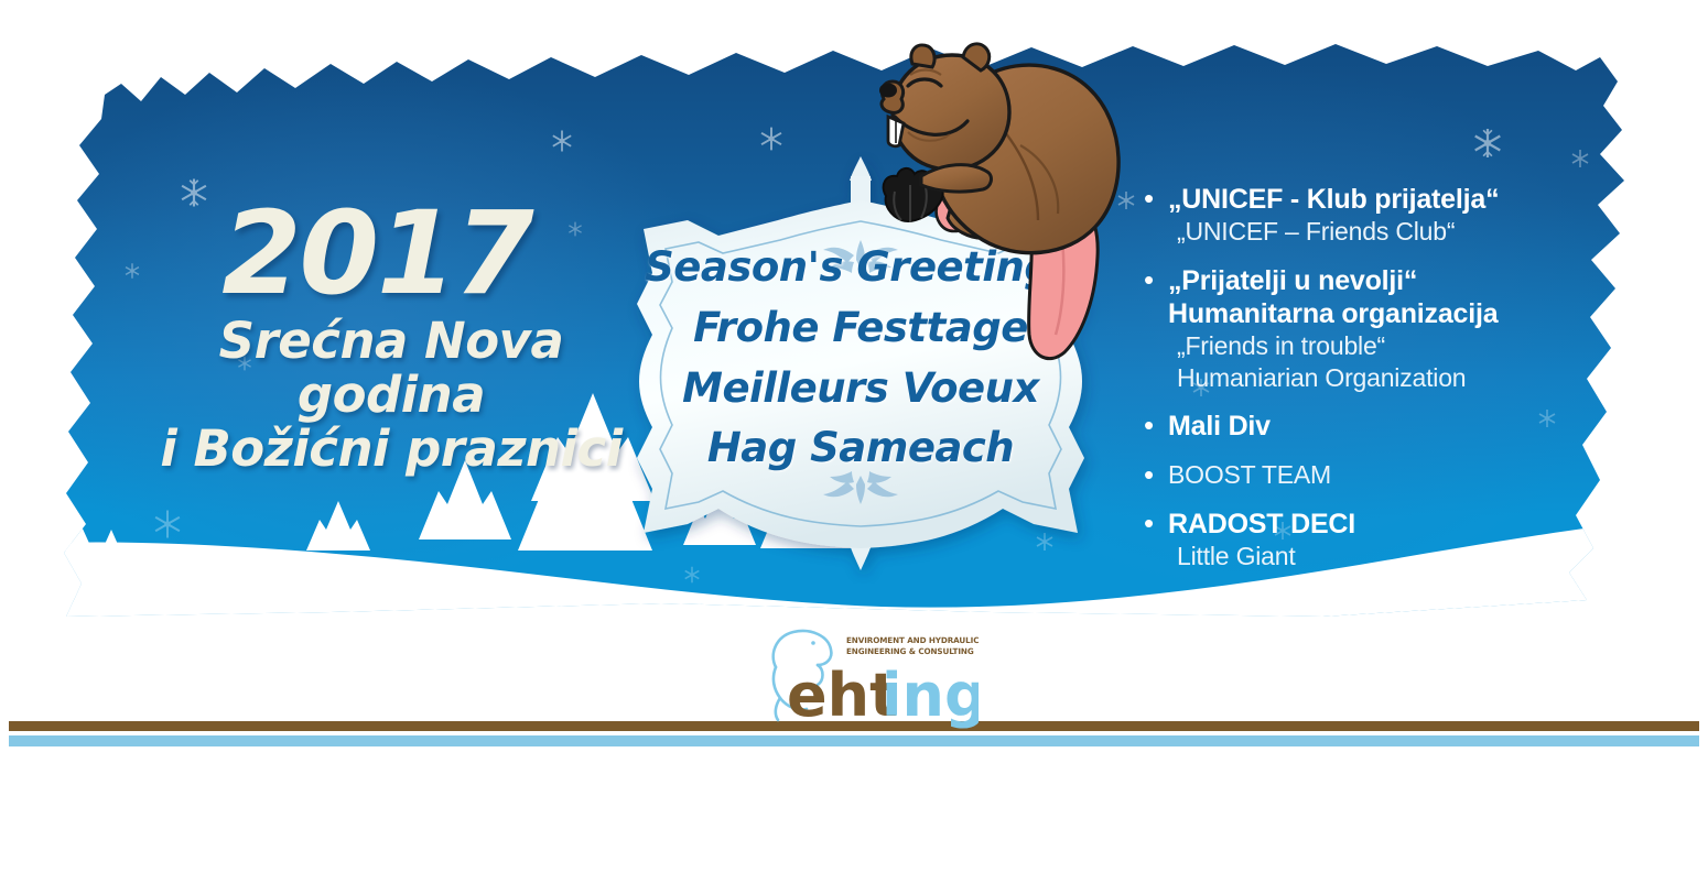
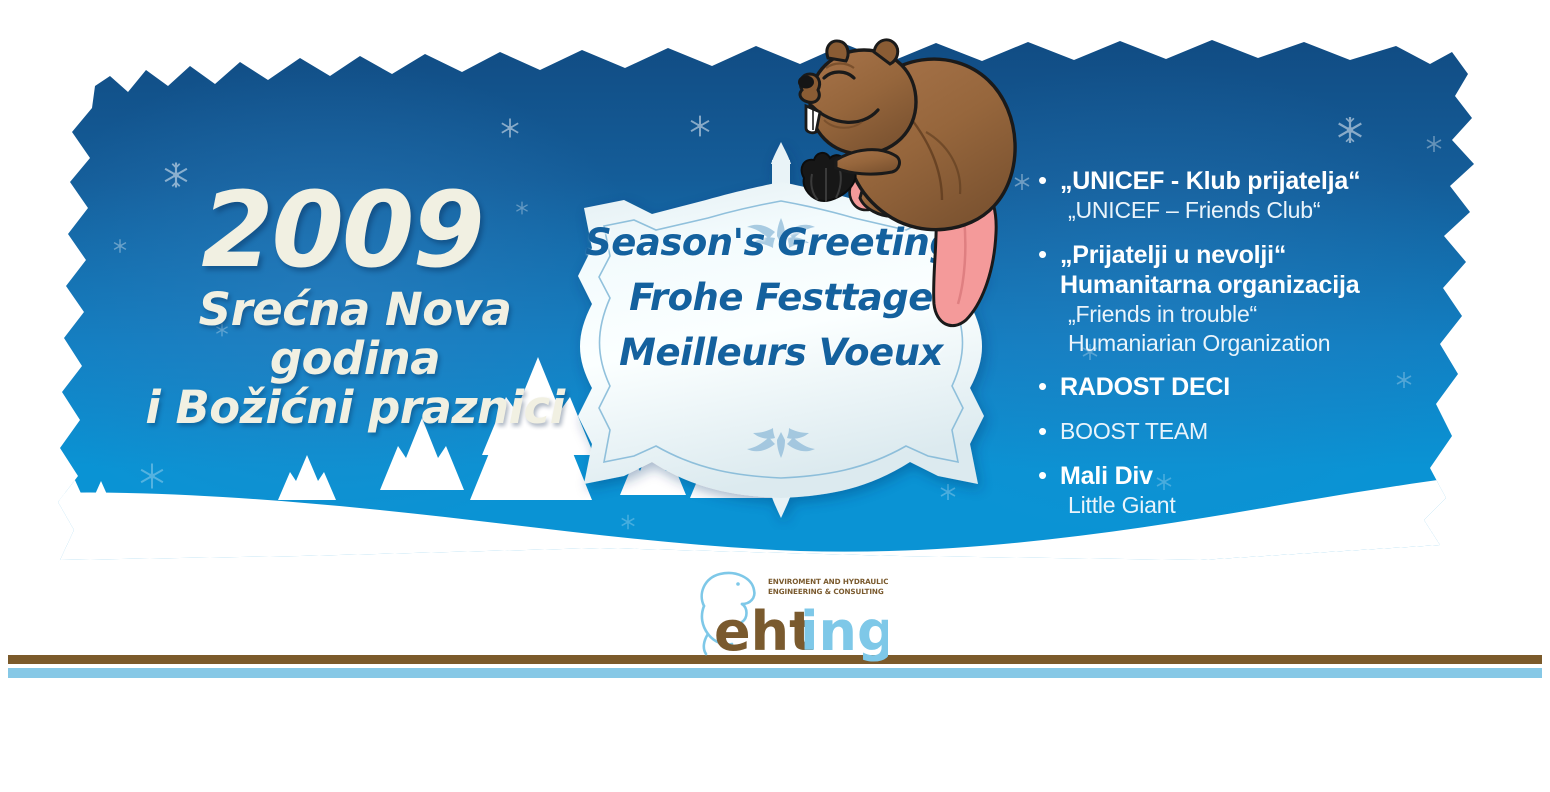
- 2017
+ 2009
  Srećna Nova godina
  i Božićni praznici
  Season's Greetin
  Frohe Festtage
  Meilleurs Voeux
- Hag Sameach
  •
  „UNICEF - Klub prijatelja“
  „UNICEF – Friends Club“
  •
  „Prijatelji u nevolji“
  Humanitarna organizacija
  „Friends in trouble“
  Humaniarian Organization
  •
- Mali Div
+ RADOST DECI
  •
  BOOST TEAM
  •
- RADOST DECI
+ Mali Div
  Little Giant
  ENVIROMENT AND HYDRAULIC
  ENGINEERING & CONSULTING
  eht
  ing
